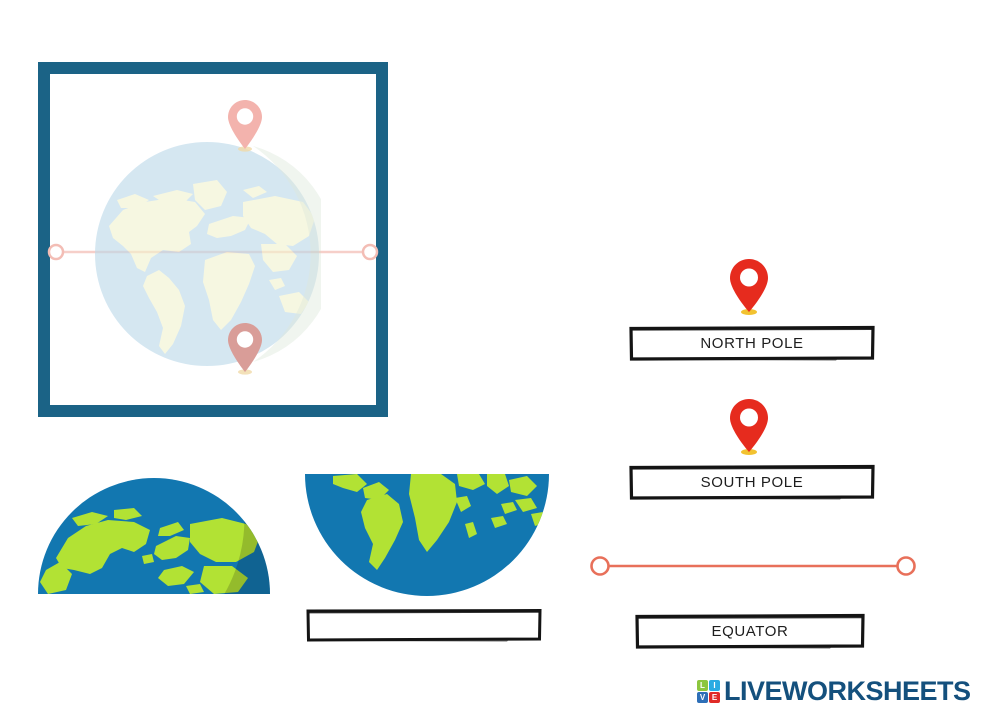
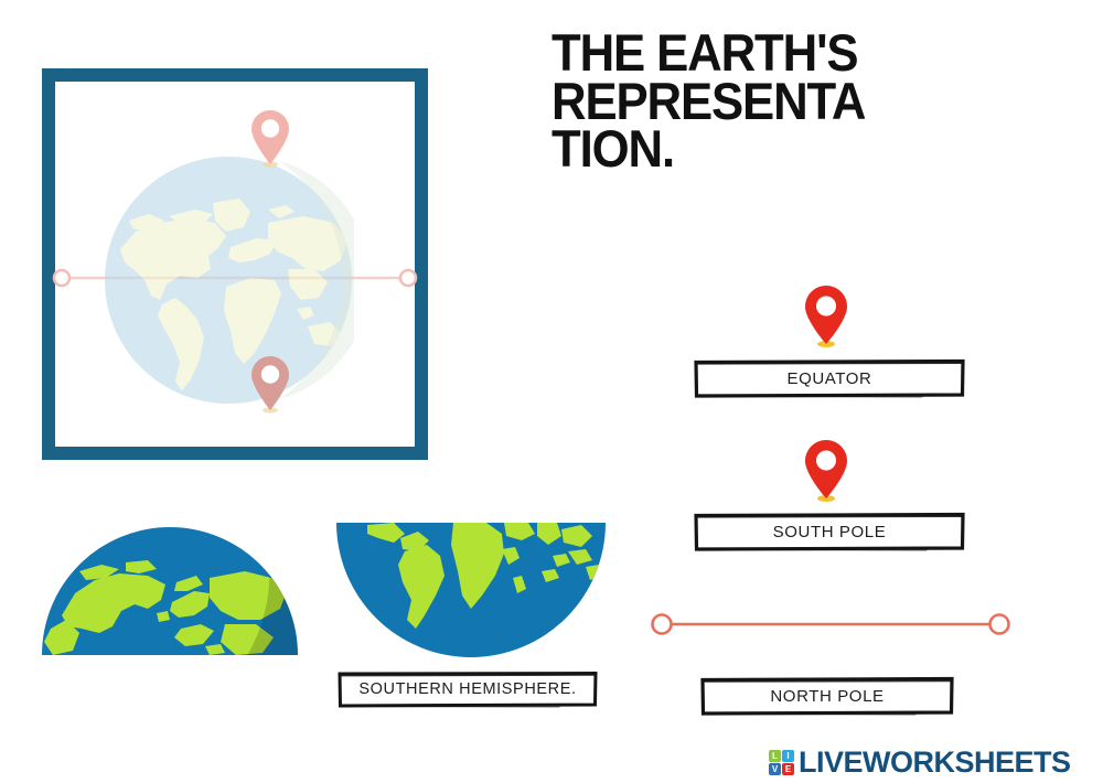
+ THE EARTH'S
+ REPRESENTA
+ TION.
- NORTH POLE
+ EQUATOR
  SOUTH POLE
- EQUATOR
+ NORTH POLE
+ SOUTHERN HEMISPHERE.
  L
  I
  V
  E
  LIVEWORKSHEETS
